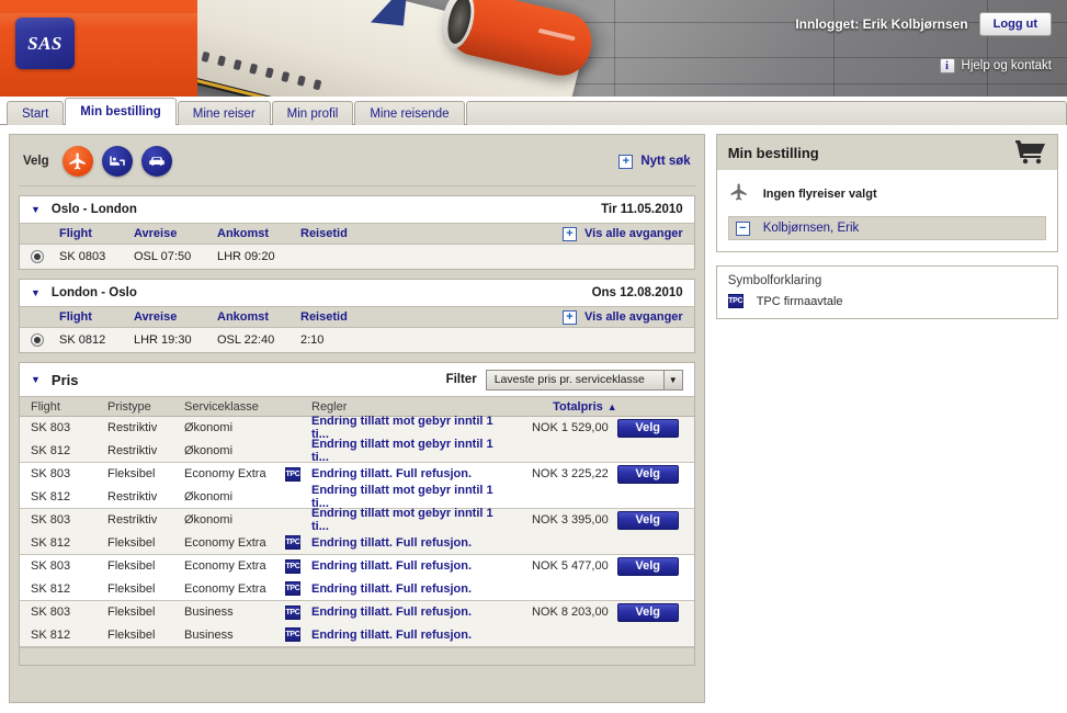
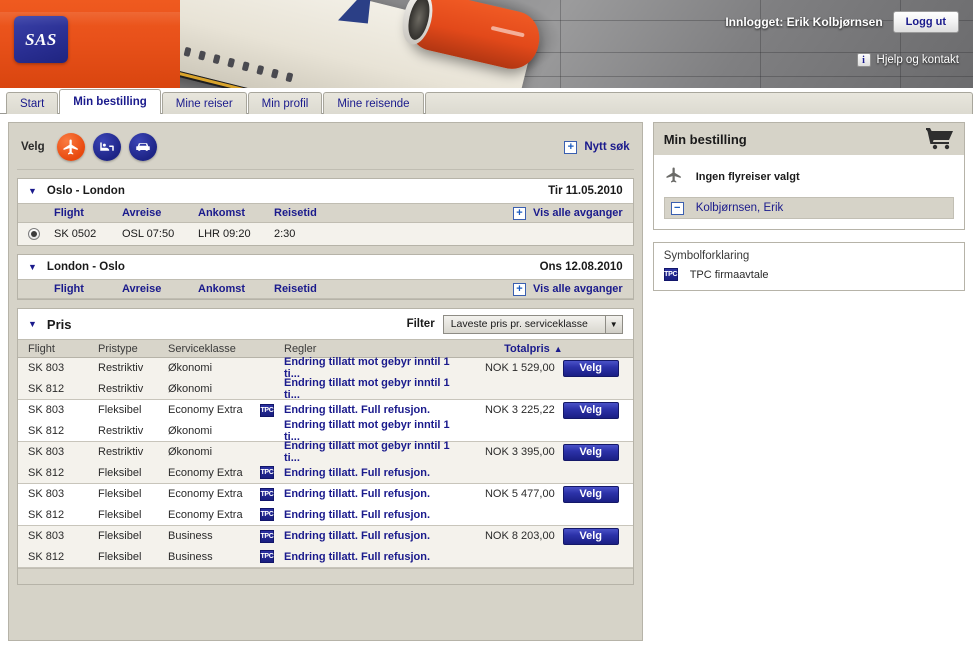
  SAS
  Innlogget: Erik Kolbjørnsen
  Logg ut
  i
  Hjelp og kontakt
  Start
  Min bestilling
  Mine reiser
  Min profil
  Mine reisende
  Velg
  +
  Nytt søk
  ▼
  Oslo - London
  Tir 11.05.2010
  Flight
  Avreise
  Ankomst
  Reisetid
  +
  Vis alle avganger
- SK 0803
+ SK 0502
  OSL 07:50
  LHR 09:20
+ 2:30
  ▼
  London - Oslo
  Ons 12.08.2010
  Flight
  Avreise
  Ankomst
  Reisetid
  +
  Vis alle avganger
- SK 0812
- LHR 19:30
- OSL 22:40
- 2:10
  ▼
  Pris
  Filter
  Laveste pris pr. serviceklasse
  ▼
  Flight
  Pristype
  Serviceklasse
  Regler
  Totalpris ▲
  SK 803
  Restriktiv
  Økonomi
  Endring tillatt mot gebyr inntil 1 ti...
  NOK 1 529,00
  Velg
  SK 812
  Restriktiv
  Økonomi
  Endring tillatt mot gebyr inntil 1 ti...
  SK 803
  Fleksibel
  Economy Extra
  Endring tillatt. Full refusjon.
  NOK 3 225,22
  Velg
  SK 812
  Restriktiv
  Økonomi
  Endring tillatt mot gebyr inntil 1 ti...
  SK 803
  Restriktiv
  Økonomi
  Endring tillatt mot gebyr inntil 1 ti...
  NOK 3 395,00
  Velg
  SK 812
  Fleksibel
  Economy Extra
  Endring tillatt. Full refusjon.
  SK 803
  Fleksibel
  Economy Extra
  Endring tillatt. Full refusjon.
  NOK 5 477,00
  Velg
  SK 812
  Fleksibel
  Economy Extra
  Endring tillatt. Full refusjon.
  SK 803
  Fleksibel
  Business
  Endring tillatt. Full refusjon.
  NOK 8 203,00
  Velg
  SK 812
  Fleksibel
  Business
  Endring tillatt. Full refusjon.
  Min bestilling
  Ingen flyreiser valgt
  −
  Kolbjørnsen, Erik
  Symbolforklaring
  TPC firmaavtale
